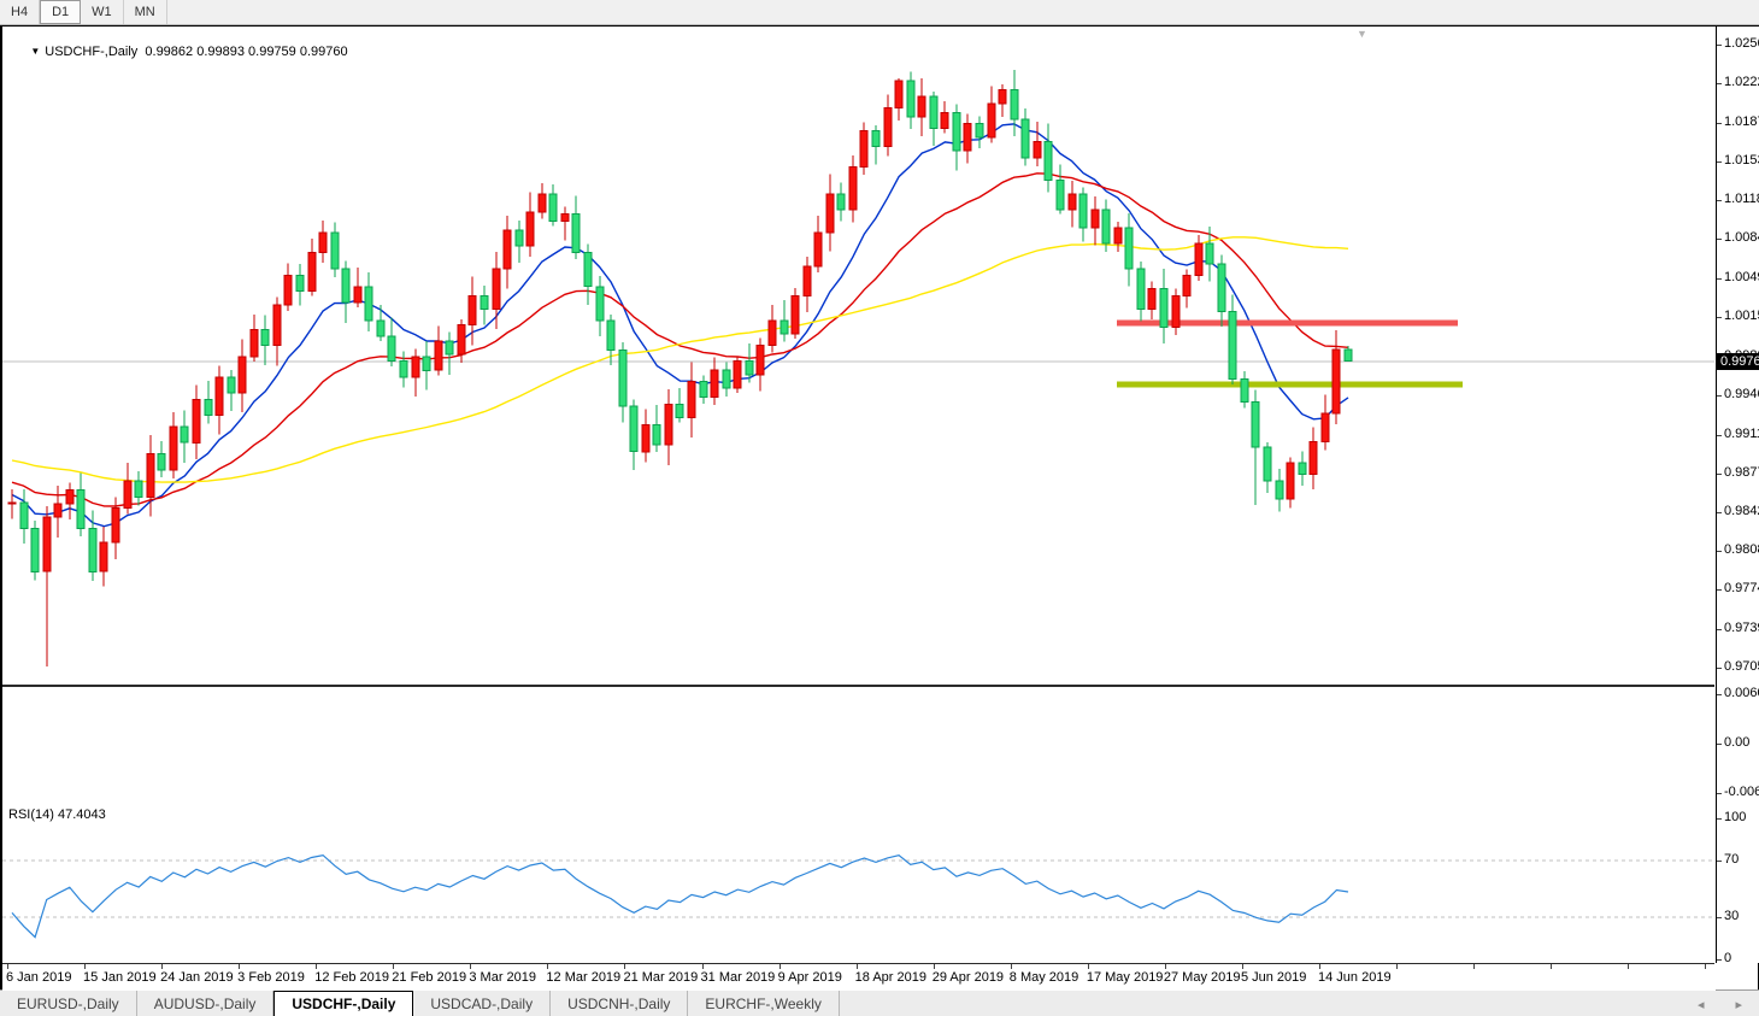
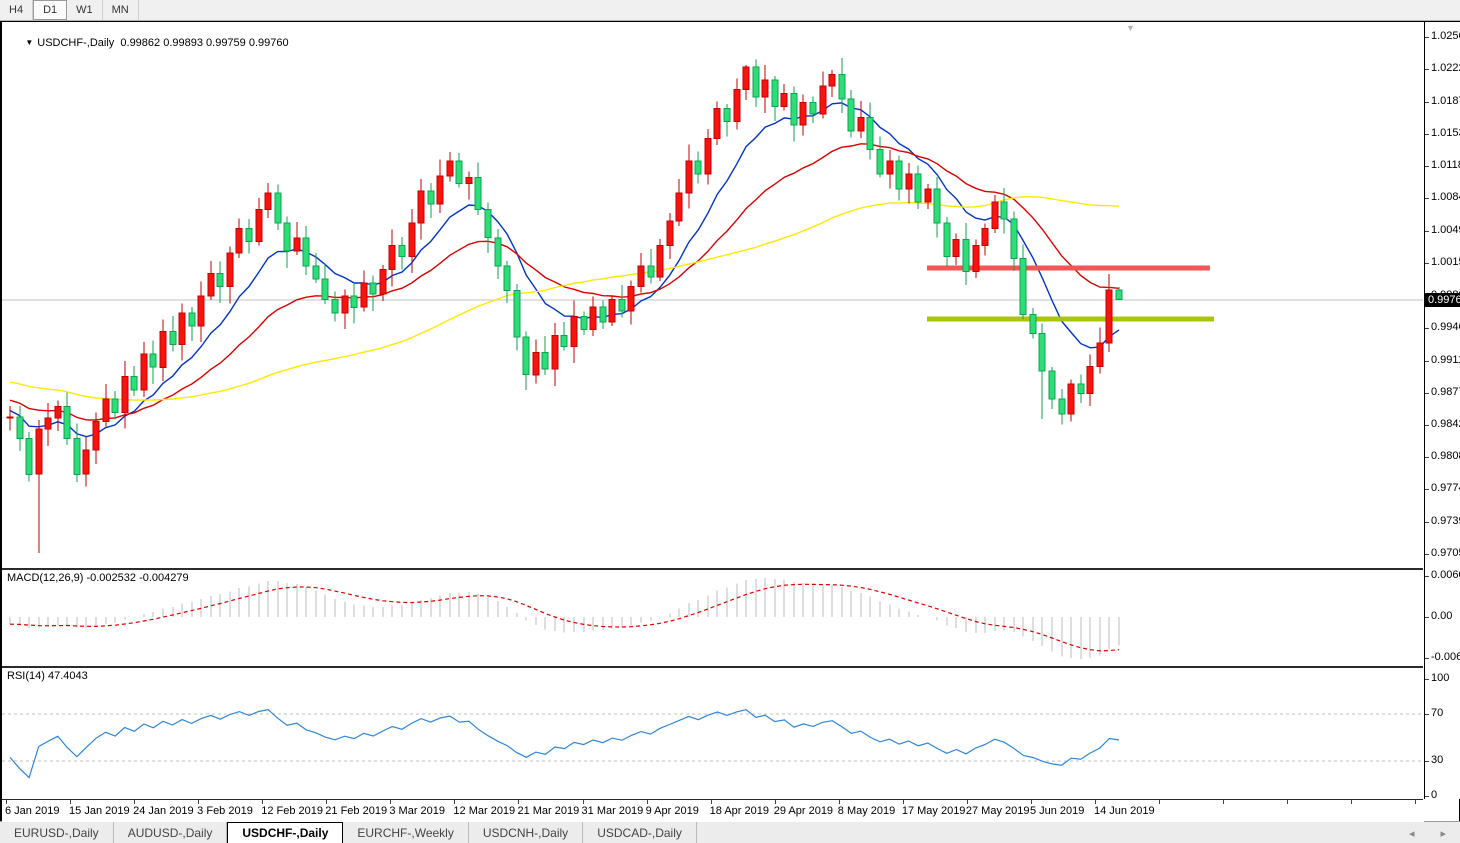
  H4
  D1
  W1
  MN
  ▼ USDCHF-,Daily 0.99862 0.99893 0.99759 0.99760
  ▼
+ MACD(12,26,9) -0.002532 -0.004279
  RSI(14) 47.4043
  1.025
  1.022
  1.018
  1.015
  1.011
  1.008
  1.004
  1.001
  0.994
  0.991
  0.987
  0.984
  0.980
  0.977
  0.973
  0.970
  0.00
  -0.006
  100
  70
  30
  0
  0.9976
  6 Jan 2019
  15 Jan 2019
  24 Jan 2019
  3 Feb 2019
  12 Feb 2019
  21 Feb 2019
  3 Mar 2019
  12 Mar 2019
  21 Mar 2019
  31 Mar 2019
  9 Apr 2019
  18 Apr 2019
  29 Apr 2019
  8 May 2019
  17 May 2019
  27 May 2019
  5 Jun 2019
  14 Jun 2019
  EURUSD-,Daily
  AUDUSD-,Daily
  USDCHF-,Daily
- USDCAD-,Daily
+ EURCHF-,Weekly
  USDCNH-,Daily
- EURCHF-,Weekly
+ USDCAD-,Daily
  ◂
  ▸
